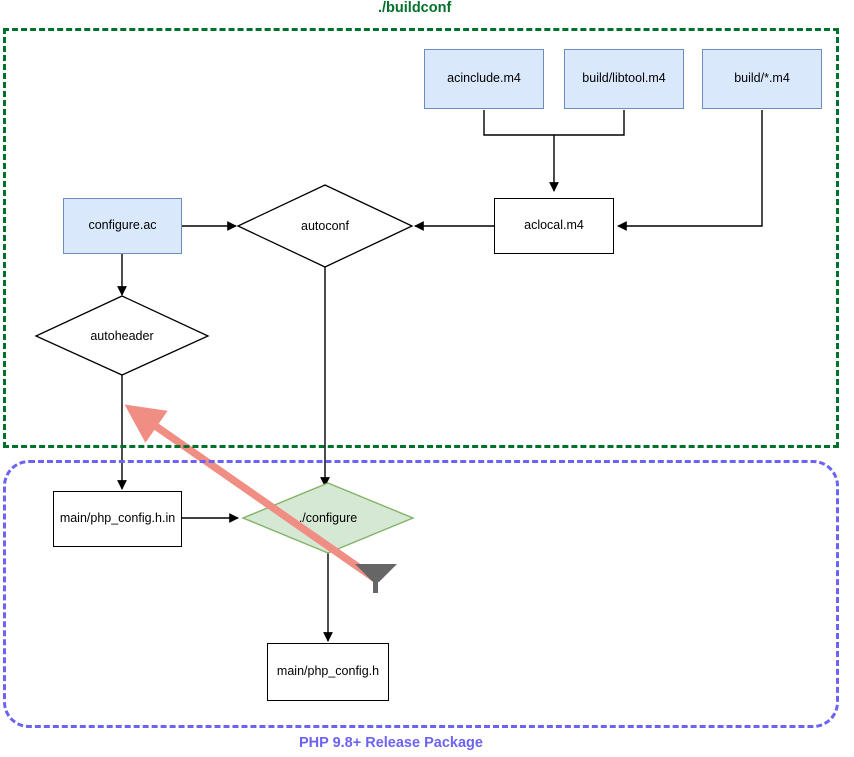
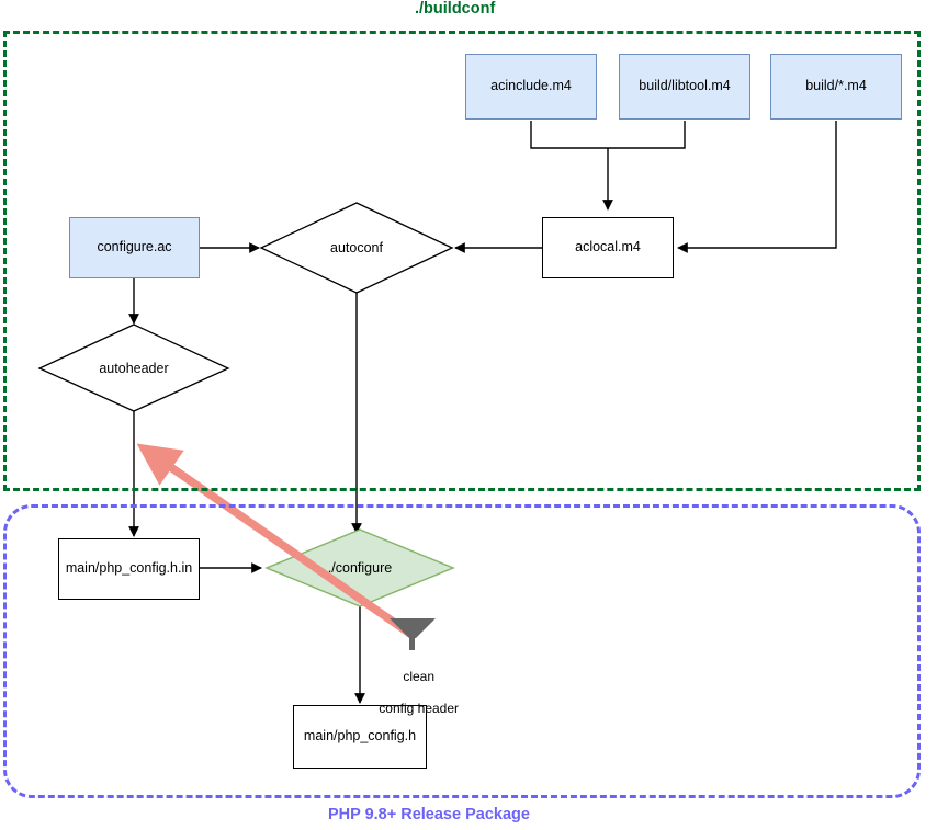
  ./buildconf
  PHP 9.8+ Release Package
  acinclude.m4
  build/libtool.m4
  build/*.m4
  configure.ac
  aclocal.m4
  main/php_config.h.in
  main/php_config.h
  autoconf
  autoheader
  ./configure
+ clean
+ config header
